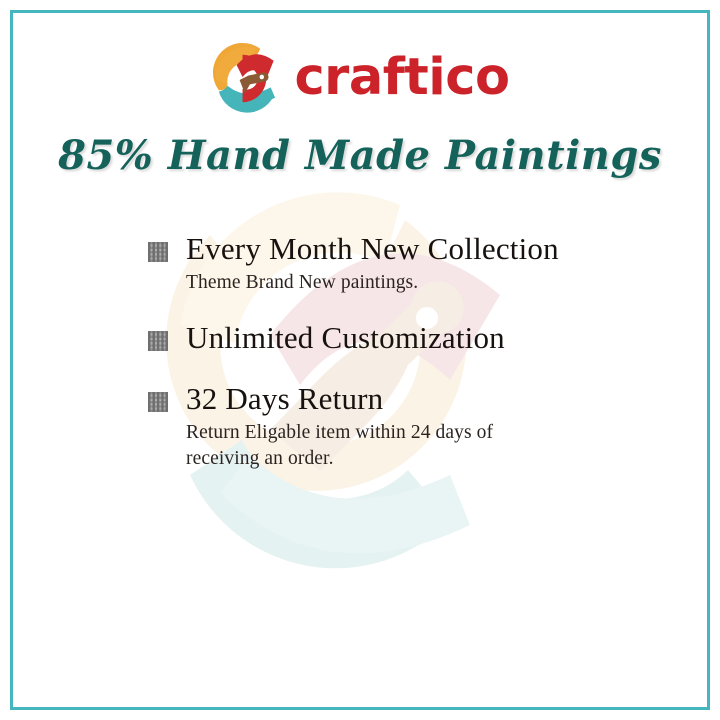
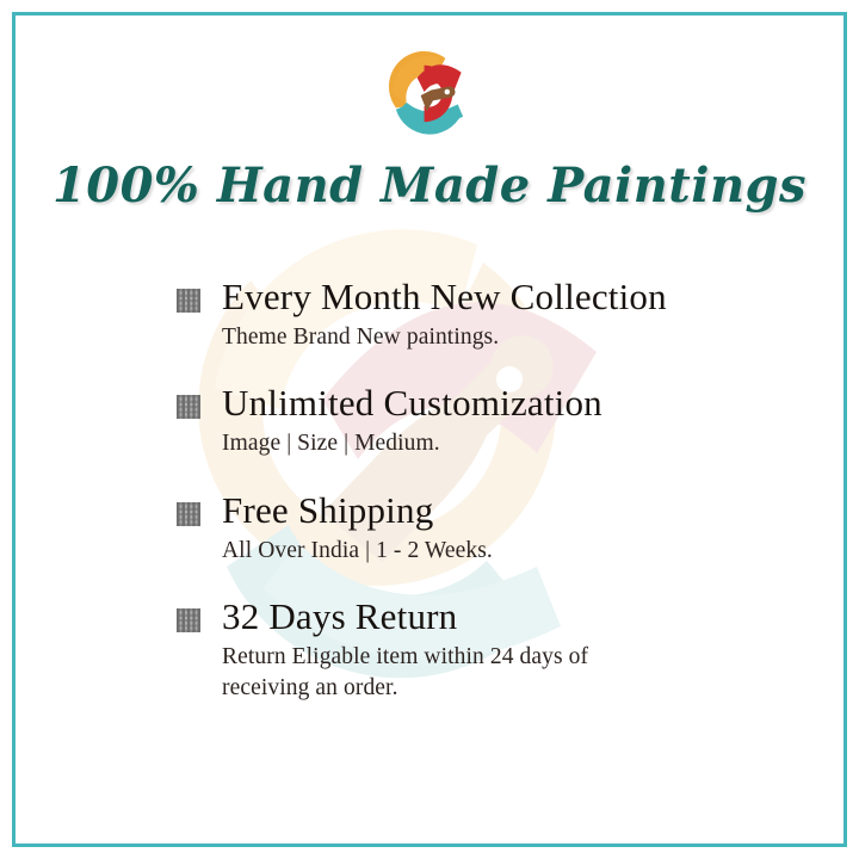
- craftico
- 85% Hand Made Paintings
+ 100% Hand Made Paintings
  Every Month New Collection
  Theme Brand New paintings.
  Unlimited Customization
+ Image | Size | Medium.
+ Free Shipping
+ All Over India | 1 - 2 Weeks.
  32 Days Return
  Return Eligable item within 24 days of receiving an order.
